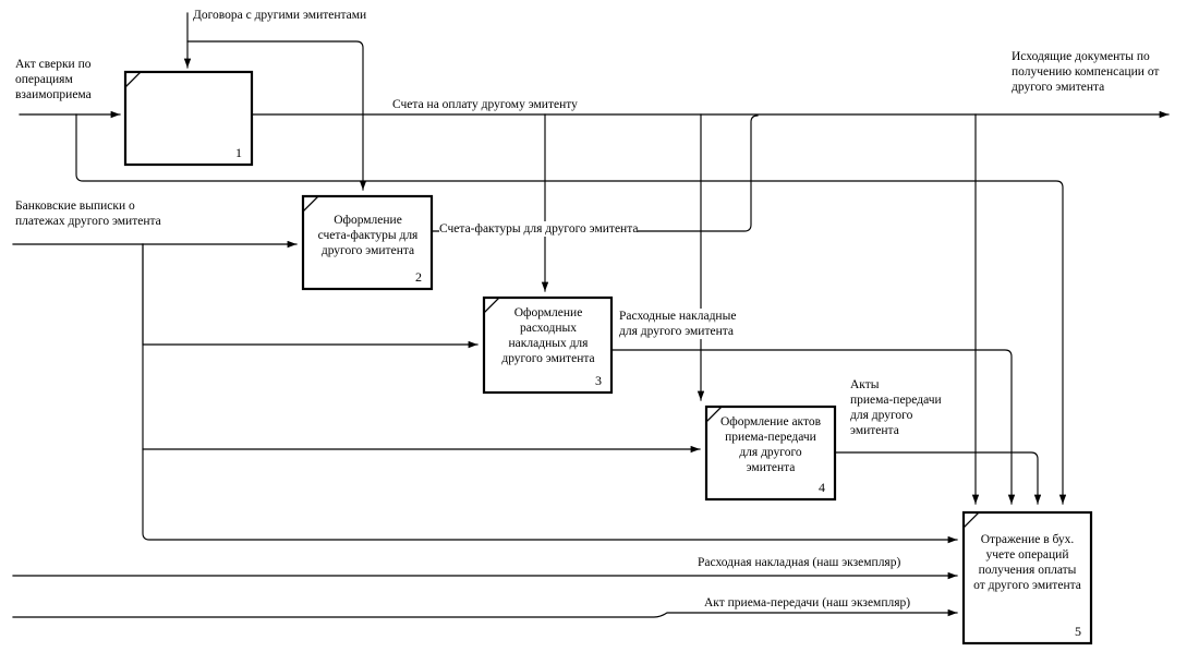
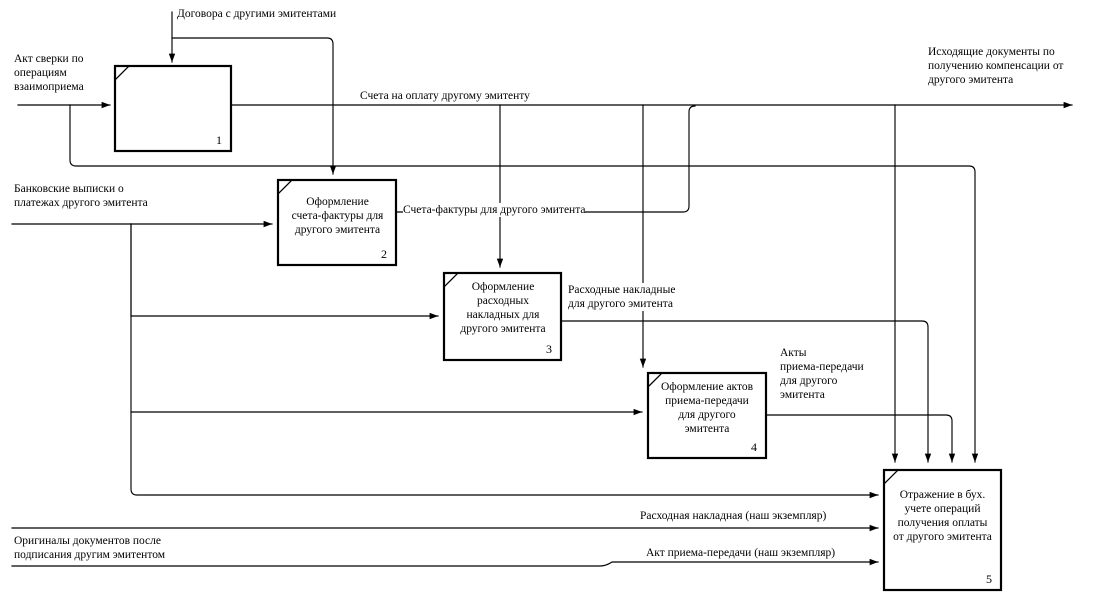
  1
  Оформление
  счета-фактуры для
  другого эмитента
  2
  Оформление
  расходных
  накладных для
  другого эмитента
  3
  Оформление актов
  приема-передачи
  для другого
  эмитента
  4
  Отражение в бух.
  учете операций
  получения оплаты
  от другого эмитента
  5
  Договора с другими эмитентами
  Акт сверки по
  операциям
  взаимоприема
  Банковские выписки о
  платежах другого эмитента
+ Оригиналы документов после
+ подписания другим эмитентом
  Счета на оплату другому эмитенту
  Исходящие документы по
  получению компенсации от
  другого эмитента
  Счета-фактуры для другого эмитента
  Расходные накладные
  для другого эмитента
  Акты
  приема-передачи
  для другого
  эмитента
  Расходная накладная (наш экземпляр)
  Акт приема-передачи (наш экземпляр)
